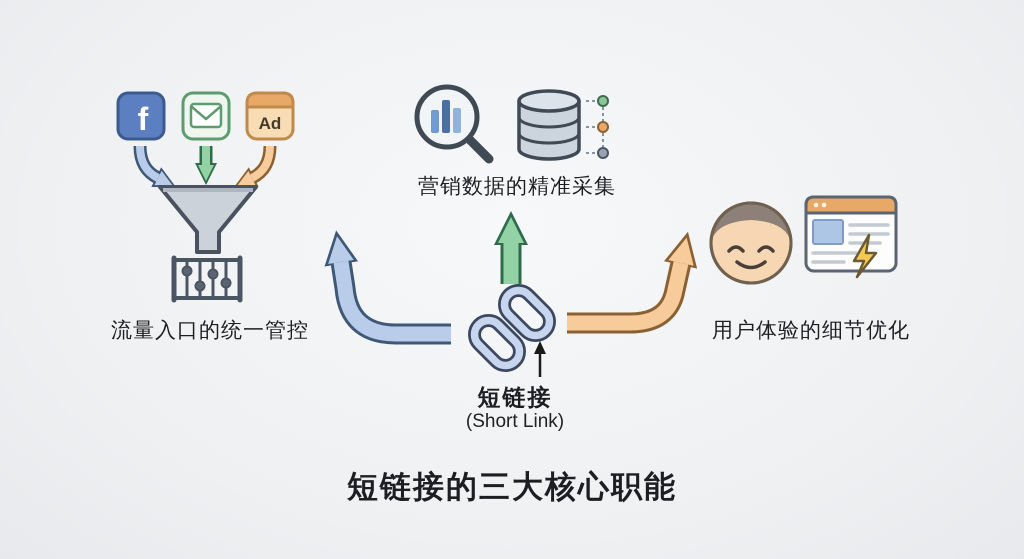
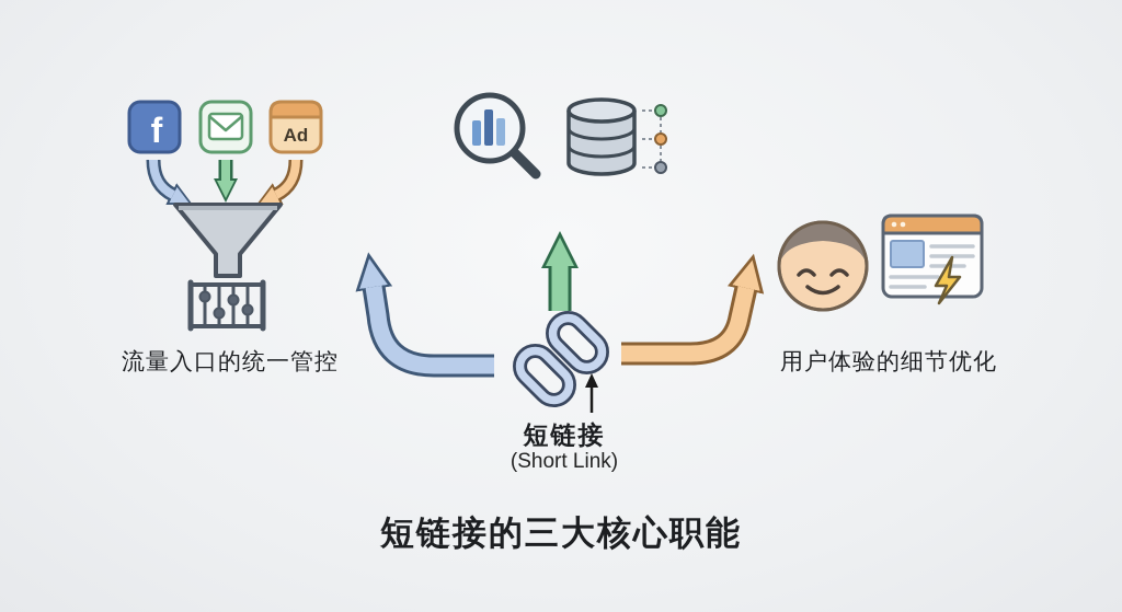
  f
  Ad
  流量入口的统一管控
- 营销数据的精准采集
  用户体验的细节优化
  短链接
  (Short Link)
  短链接的三大核心职能
